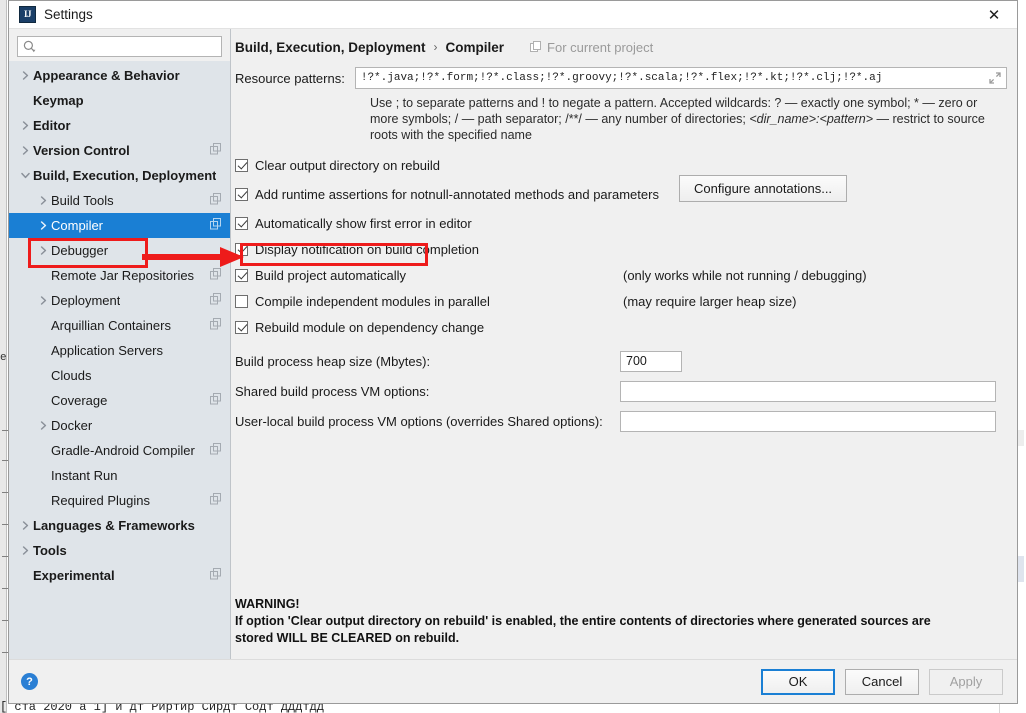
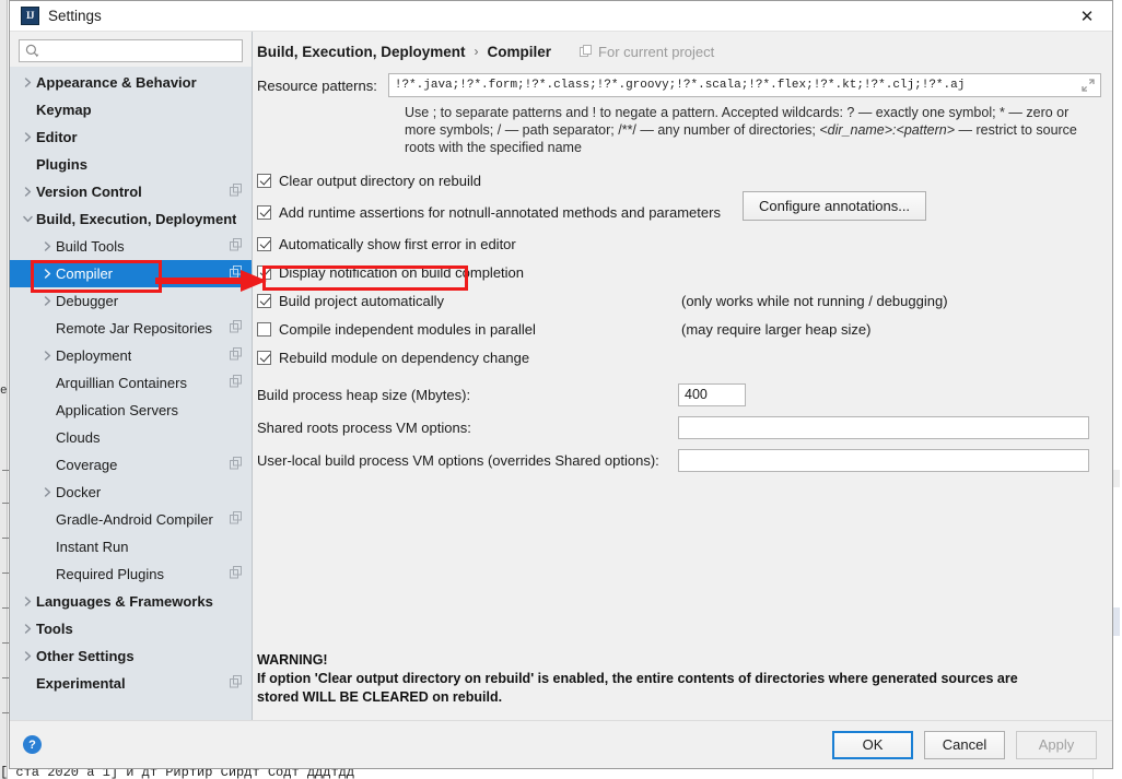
  [ ста 2020 а 1] и дт Риртир Сирдт Содт дддтдд
  IJ
  Settings
  ✕
  Appearance & Behavior
  Keymap
  Editor
+ Plugins
  Version Control
  Build, Execution, Deployment
  Build Tools
  Compiler
  Debugger
  Remote Jar Repositories
  Deployment
  Arquillian Containers
  Application Servers
  Clouds
  Coverage
  Docker
  Gradle-Android Compiler
  Instant Run
  Required Plugins
  Languages & Frameworks
  Tools
+ Other Settings
  Experimental
  Build, Execution, Deployment
  ›
  Compiler
  For current project
  Resource patterns:
  !?*.java;!?*.form;!?*.class;!?*.groovy;!?*.scala;!?*.flex;!?*.kt;!?*.clj;!?*.aj
  Use ; to separate patterns and ! to negate a pattern. Accepted wildcards: ? — exactly one symbol; * — zero or more symbols; / — path separator; /**/ — any number of directories; <dir_name>:<pattern> — restrict to source roots with the specified name
  Clear output directory on rebuild
  Add runtime assertions for notnull-annotated methods and parameters
  Configure annotations...
  Automatically show first error in editor
  Display notification on build completion
  Build project automatically
  (only works while not running / debugging)
  Compile independent modules in parallel
  (may require larger heap size)
  Rebuild module on dependency change
  Build process heap size (Mbytes):
- 700
+ 400
- Shared build process VM options:
+ Shared roots process VM options:
  User-local build process VM options (overrides Shared options):
  WARNING!
  If option 'Clear output directory on rebuild' is enabled, the entire contents of directories where generated sources are
  stored WILL BE CLEARED on rebuild.
  ?
  OK
  Cancel
  Apply
